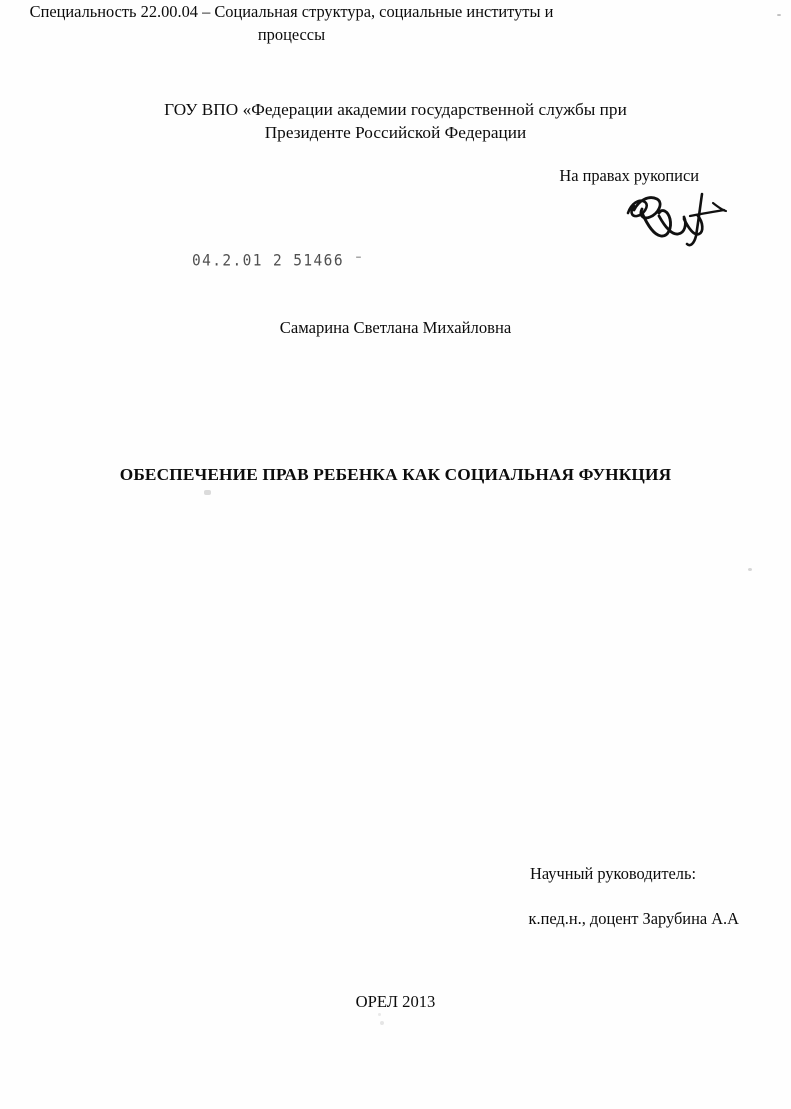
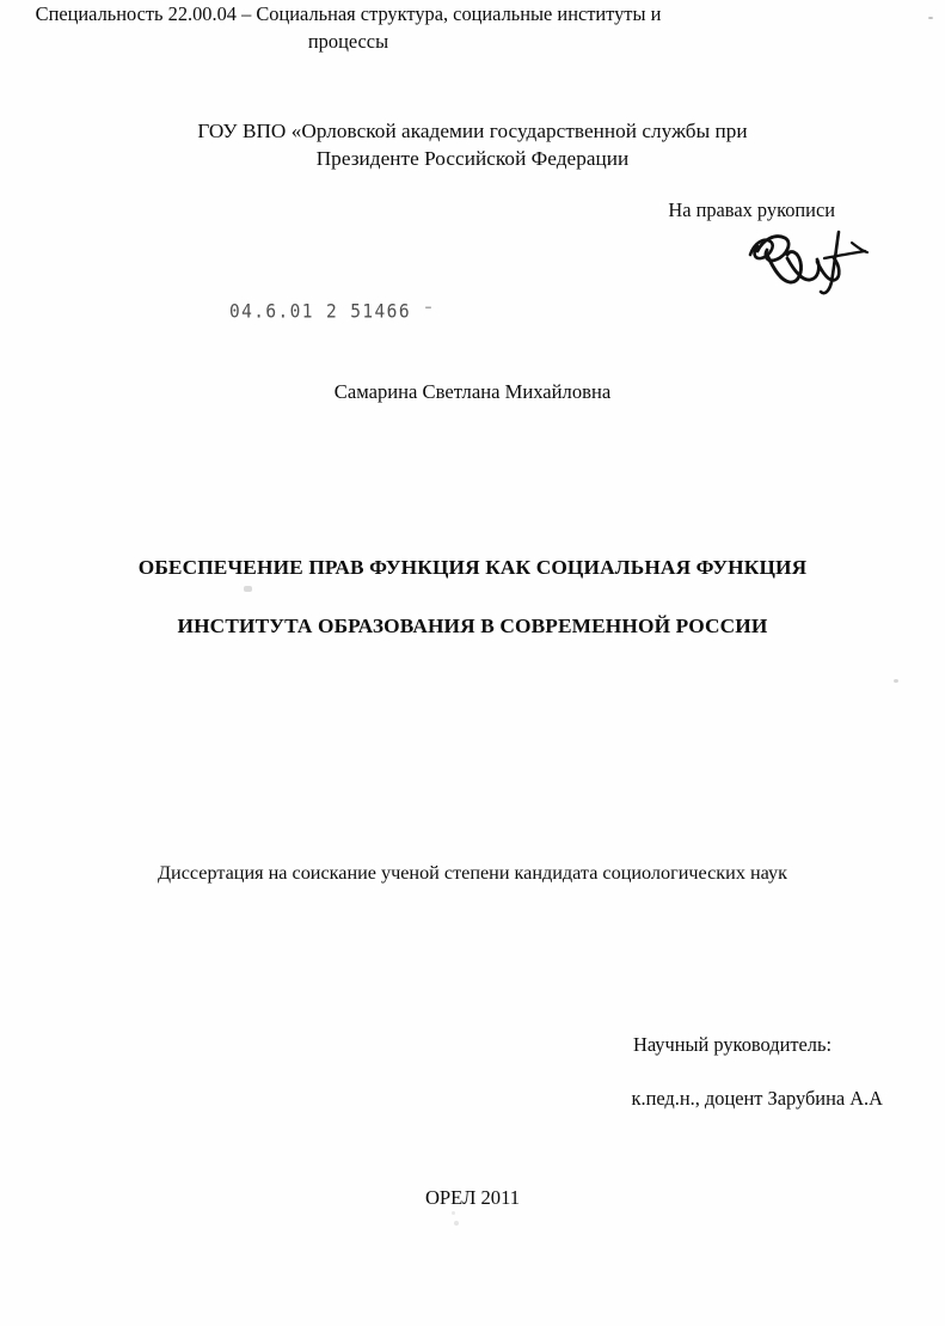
- ГОУ ВПО «Федерации академии государственной службы при
+ ГОУ ВПО «Орловской академии государственной службы при
  Президенте Российской Федерации
  На правах рукописи
- 04.2.01 2 51466 ⁻
+ 04.6.01 2 51466 ⁻
  Самарина Светлана Михайловна
- ОБЕСПЕЧЕНИЕ ПРАВ РЕБЕНКА КАК СОЦИАЛЬНАЯ ФУНКЦИЯ
+ ОБЕСПЕЧЕНИЕ ПРАВ ФУНКЦИЯ КАК СОЦИАЛЬНАЯ ФУНКЦИЯ
+ ИНСТИТУТА ОБРАЗОВАНИЯ В СОВРЕМЕННОЙ РОССИИ
  Специальность 22.00.04 – Социальная структура, социальные институты и процессы
+ Диссертация на соискание ученой степени кандидата социологических наук
  Научный руководитель:
  к.пед.н., доцент Зарубина А.А
- ОРЕЛ 2013
+ ОРЕЛ 2011
